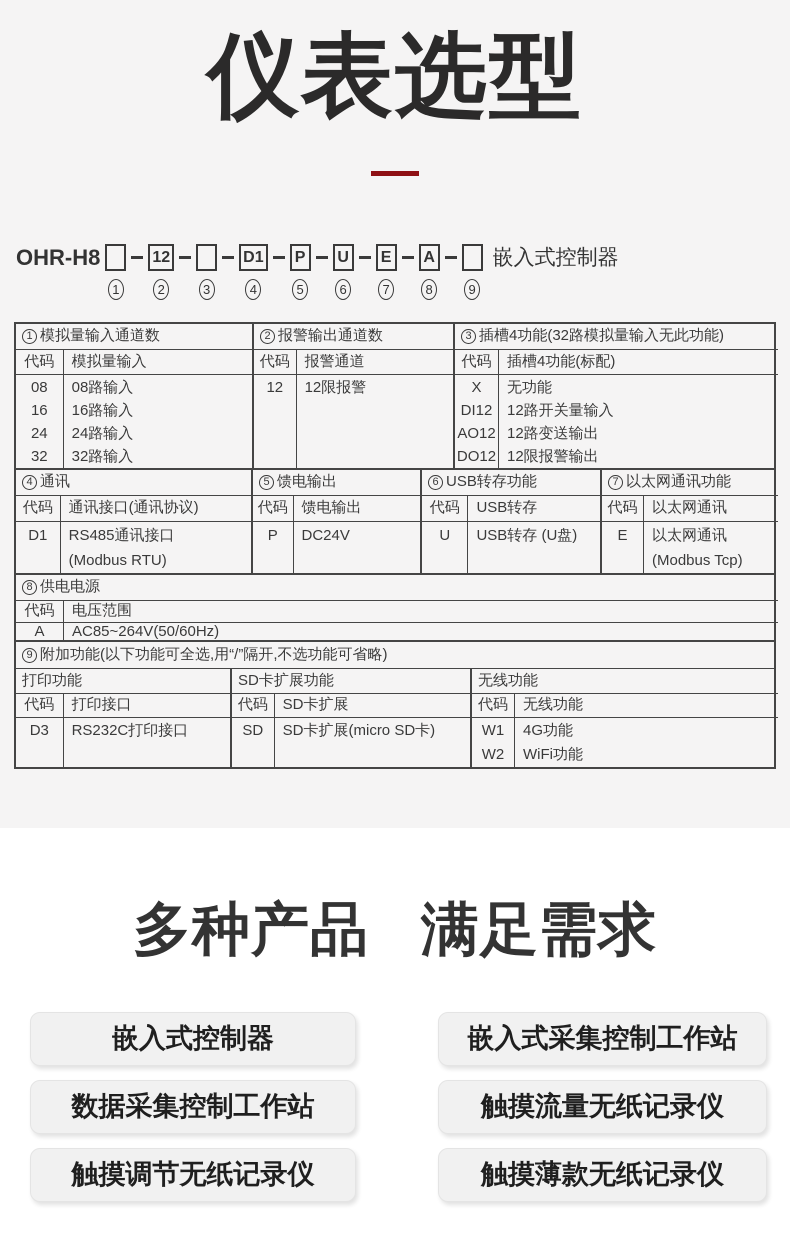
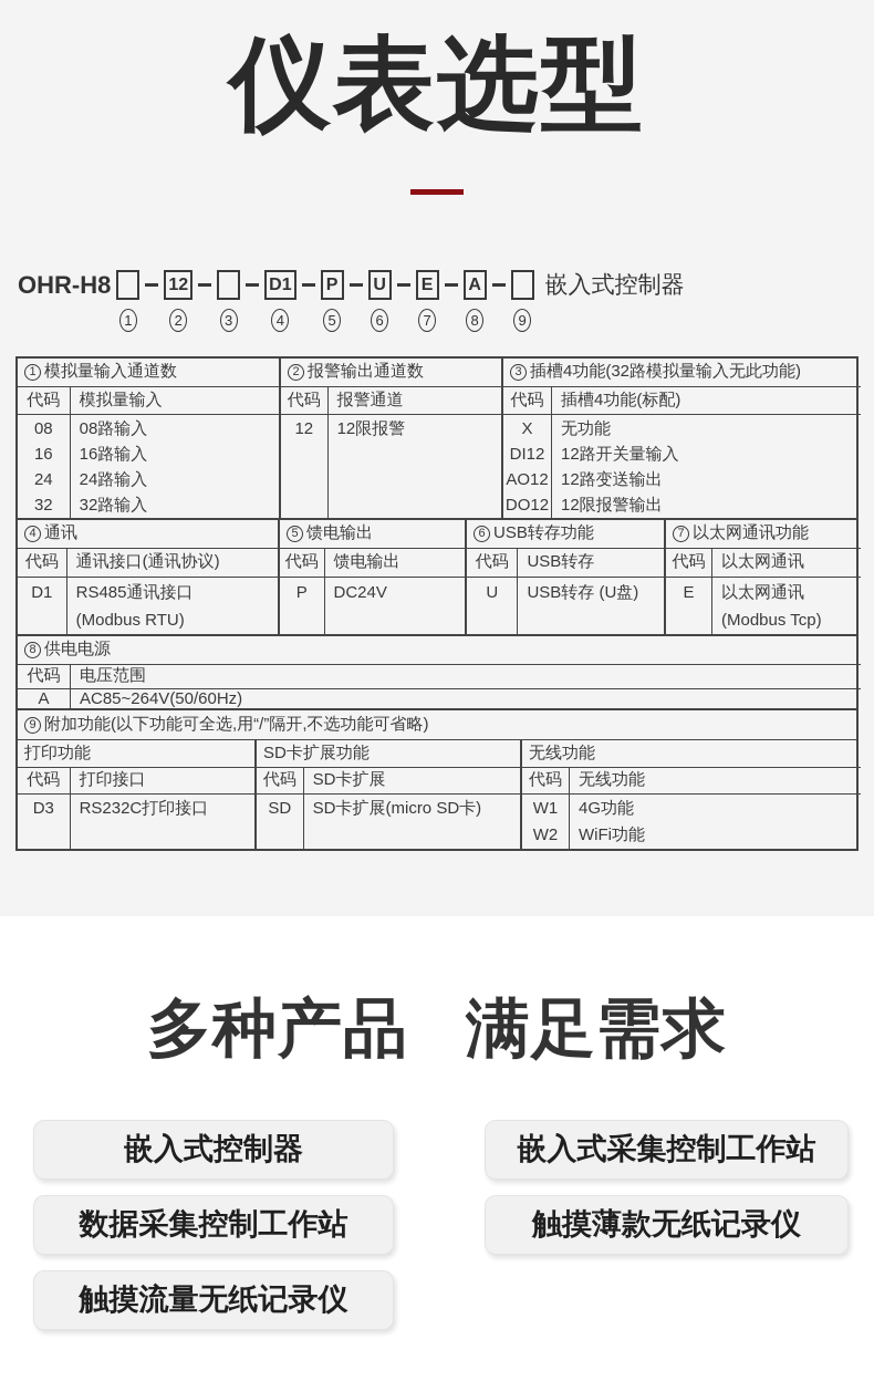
  仪表选型
  OHR-H8
  1
  12
  2
  3
  D1
  4
  P
  5
  U
  6
  E
  7
  A
  8
  9
  嵌入式控制器
  1
  模拟量输入通道数
  代码
  模拟量输入
  08
  16
  24
  32
  08路输入
  16路输入
  24路输入
  32路输入
  2
  报警输出通道数
  代码
  报警通道
  12
  12限报警
  3
  插槽4功能(32路模拟量输入无此功能)
  代码
  插槽4功能(标配)
  X
  DI12
  AO12
  DO12
  无功能
  12路开关量输入
  12路变送输出
  12限报警输出
  4
  通讯
  代码
  通讯接口(通讯协议)
  D1
  RS485通讯接口
  (Modbus RTU)
  5
  馈电输出
  代码
  馈电输出
  P
  DC24V
  6
  USB转存功能
  代码
  USB转存
  U
  USB转存 (U盘)
  7
  以太网通讯功能
  代码
  以太网通讯
  E
  以太网通讯
  (Modbus Tcp)
  8
  供电电源
  代码
  电压范围
  A
  AC85~264V(50/60Hz)
  9
  附加功能(以下功能可全选,用“/”隔开,不选功能可省略)
  打印功能
  代码
  打印接口
  D3
  RS232C打印接口
  SD卡扩展功能
  代码
  SD卡扩展
  SD
  SD卡扩展(micro SD卡)
  无线功能
  代码
  无线功能
  W1
  W2
  4G功能
  WiFi功能
  多种产品 满足需求
  嵌入式控制器
  嵌入式采集控制工作站
  数据采集控制工作站
- 触摸流量无纸记录仪
+ 触摸薄款无纸记录仪
- 触摸调节无纸记录仪
- 触摸薄款无纸记录仪
+ 触摸流量无纸记录仪
